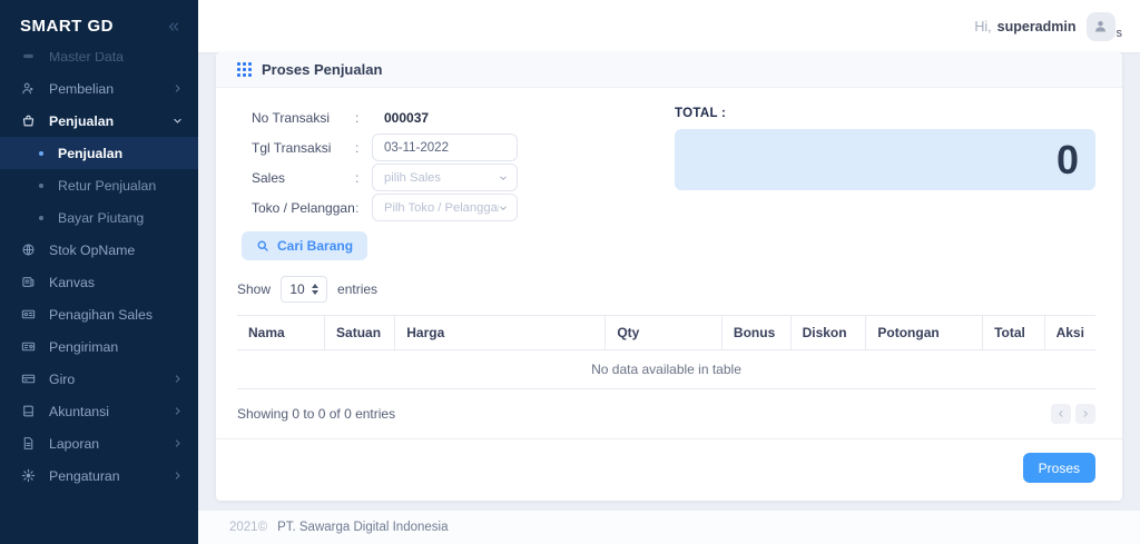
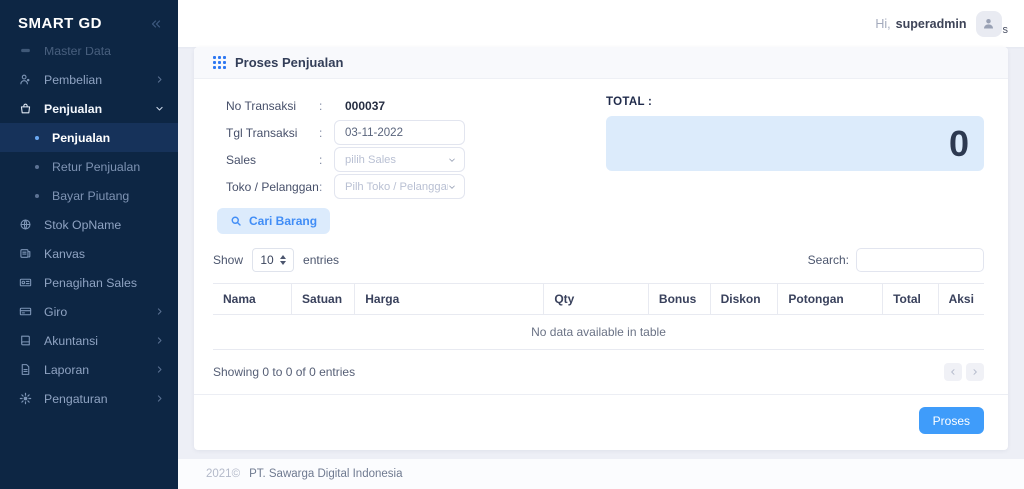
  SMART GD
  Master Data
  Pembelian
  Penjualan
  Penjualan
  Retur Penjualan
  Bayar Piutang
  Stok OpName
  Kanvas
  Penagihan Sales
- Pengiriman
  Giro
  Akuntansi
  Laporan
  Pengaturan
  Hi,
  superadmin
  s
  Proses Penjualan
  No Transaksi
  :
  000037
  Tgl Transaksi
  :
  03-11-2022
  Sales
  :
  pilih Sales
  Toko / Pelanggan
  :
  Pilh Toko / Pelangga
  Cari Barang
  TOTAL :
  0
  Show
  10
  entries
+ Search:
  Nama	Satuan	Harga	Qty	Bonus	Diskon	Potongan	Total	Aksi
  No data available in table
  Showing 0 to 0 of 0 entries
  Proses
  2021©
  PT. Sawarga Digital Indonesia
